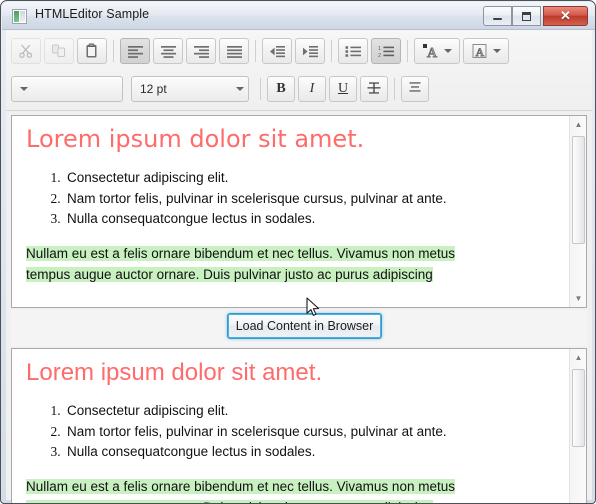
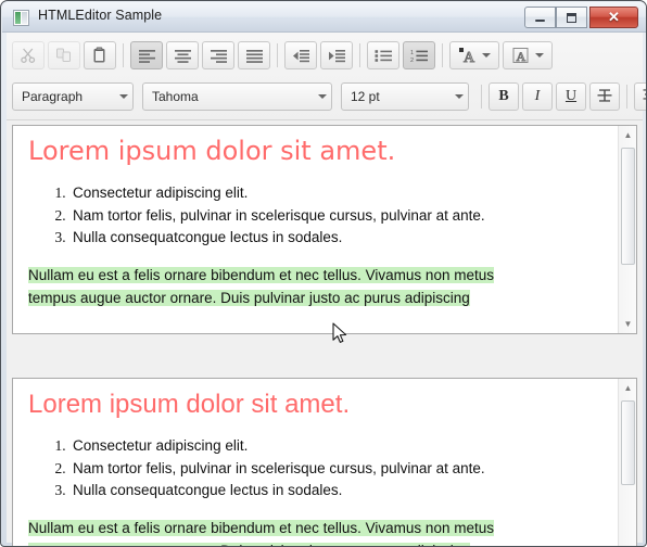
  HTMLEditor Sample
  ✕
  A
  A
+ Paragraph
+ Tahoma
  12 pt
  B
  I
  U
  Lorem ipsum dolor sit amet.
  Consectetur adipiscing elit.
  Nam tortor felis, pulvinar in scelerisque cursus, pulvinar at ante.
  Nulla consequatcongue lectus in sodales.
  Nullam eu est a felis ornare bibendum et nec tellus. Vivamus non metus
  tempus augue auctor ornare. Duis pulvinar justo ac purus adipiscing
  ▲
  ▼
- Load Content in Browser
  Lorem ipsum dolor sit amet.
  Consectetur adipiscing elit.
  Nam tortor felis, pulvinar in scelerisque cursus, pulvinar at ante.
  Nulla consequatcongue lectus in sodales.
  Nullam eu est a felis ornare bibendum et nec tellus. Vivamus non metus
  ▲
